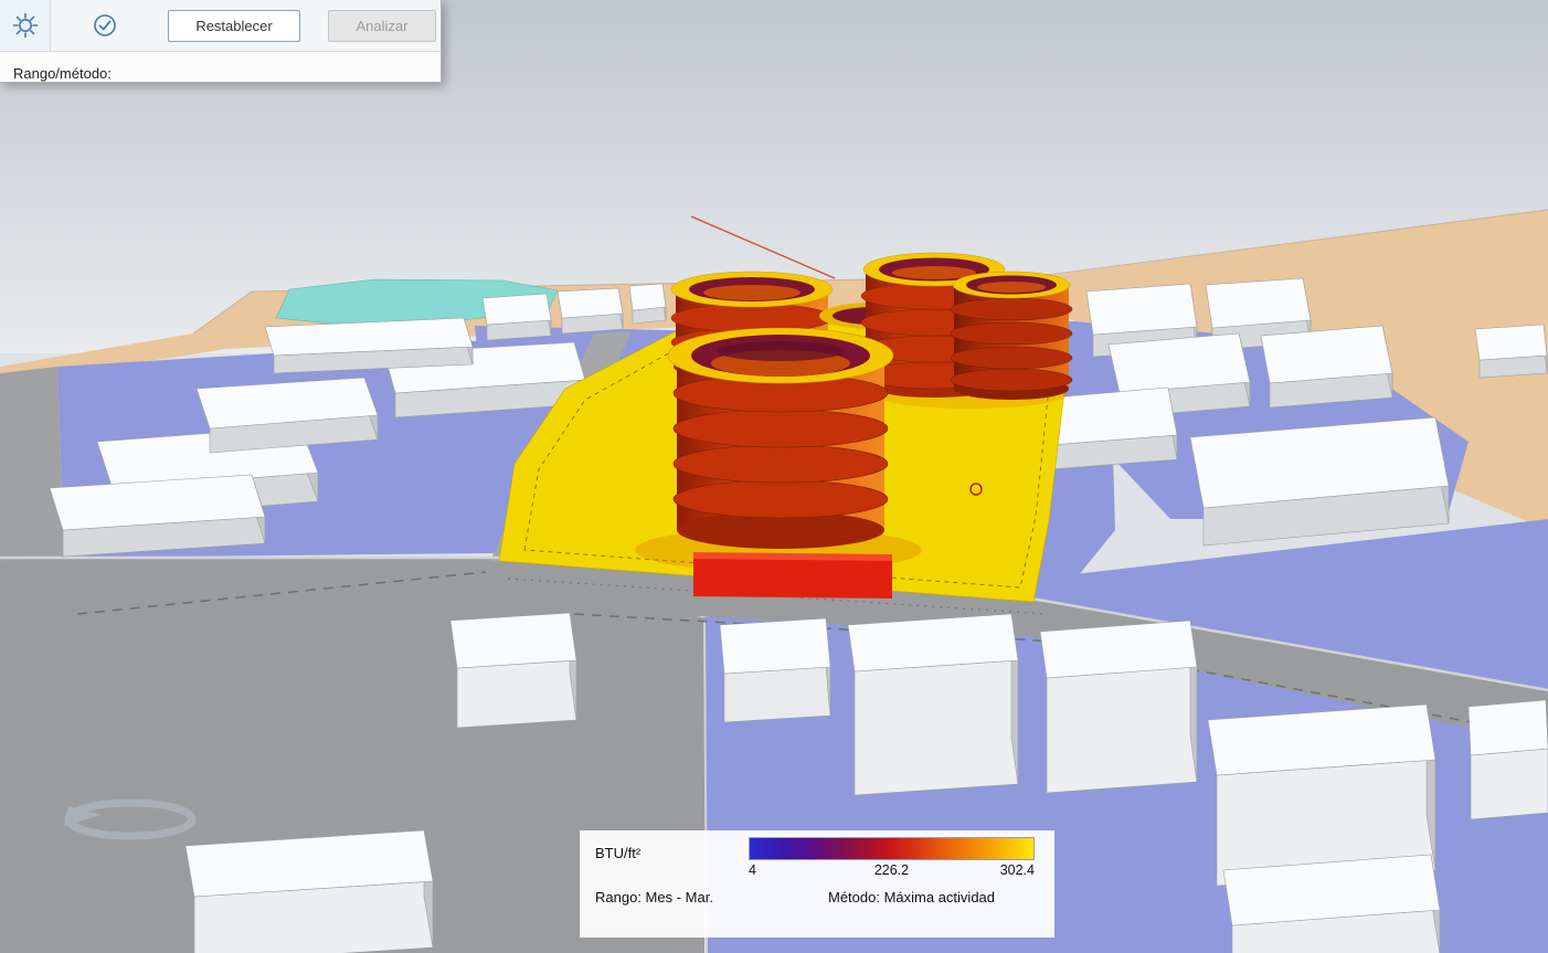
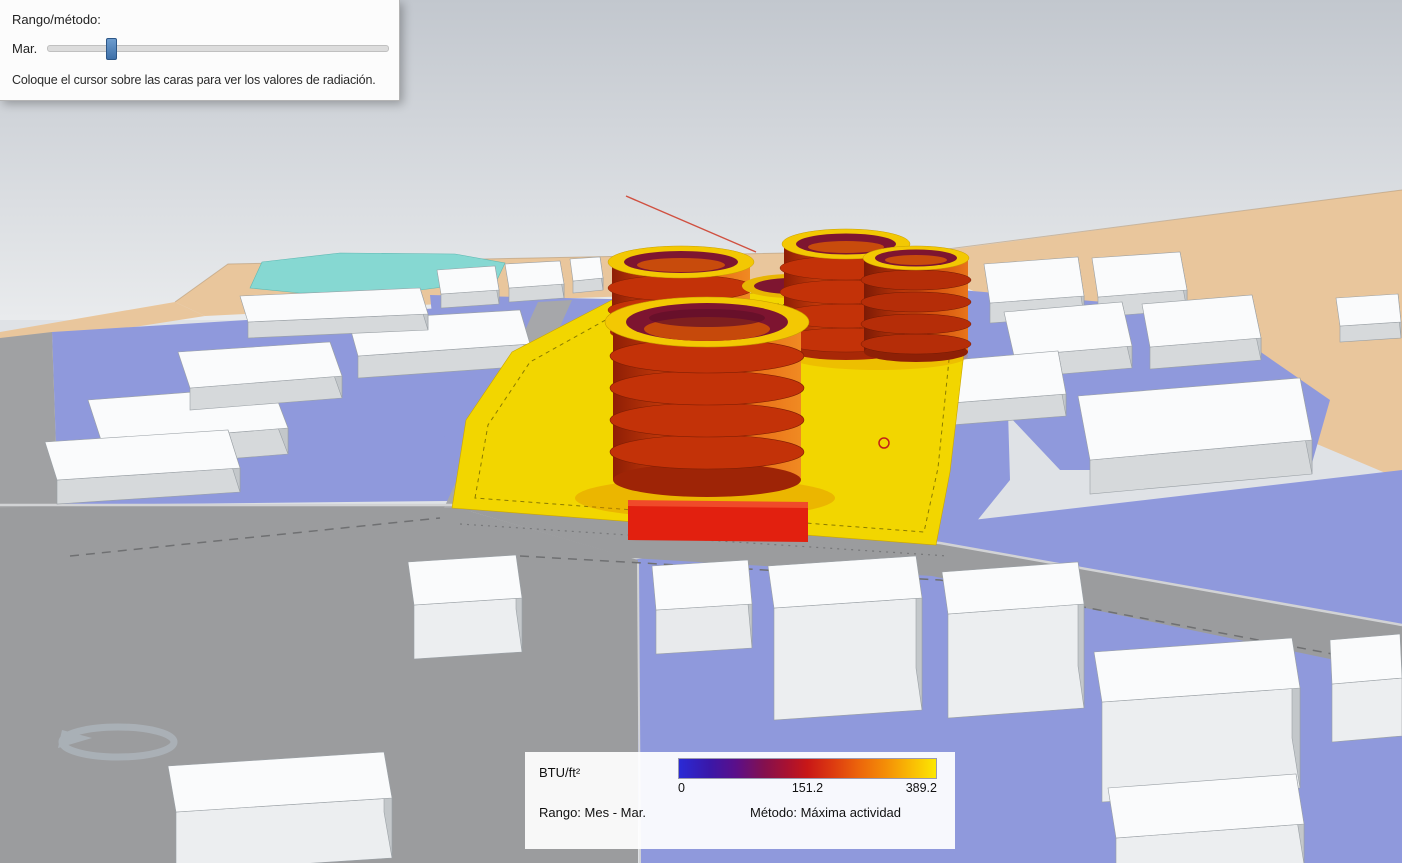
- Restablecer
- Analizar
  Rango/método:
+ Mar.
+ Coloque el cursor sobre las caras para ver los valores de radiación.
  BTU/ft²
- 4
+ 0
- 226.2
+ 151.2
- 302.4
+ 389.2
  Rango: Mes - Mar.
  Método: Máxima actividad
